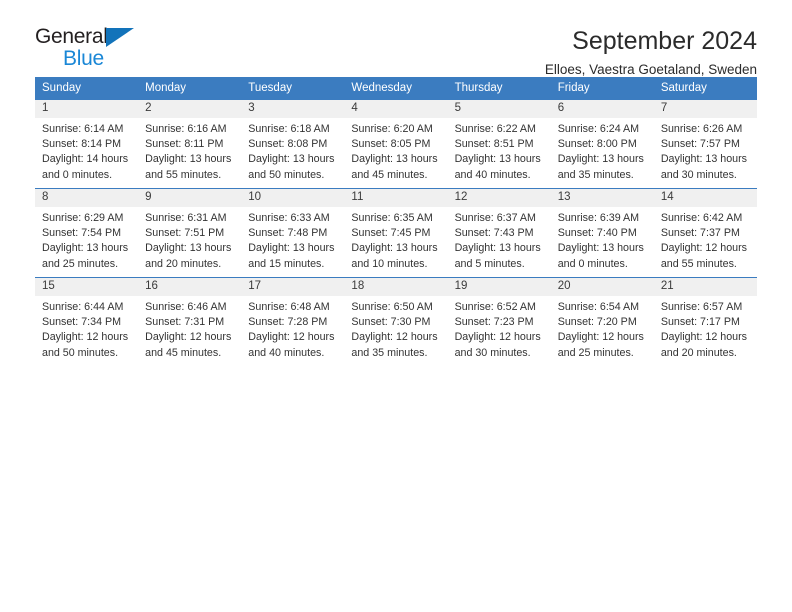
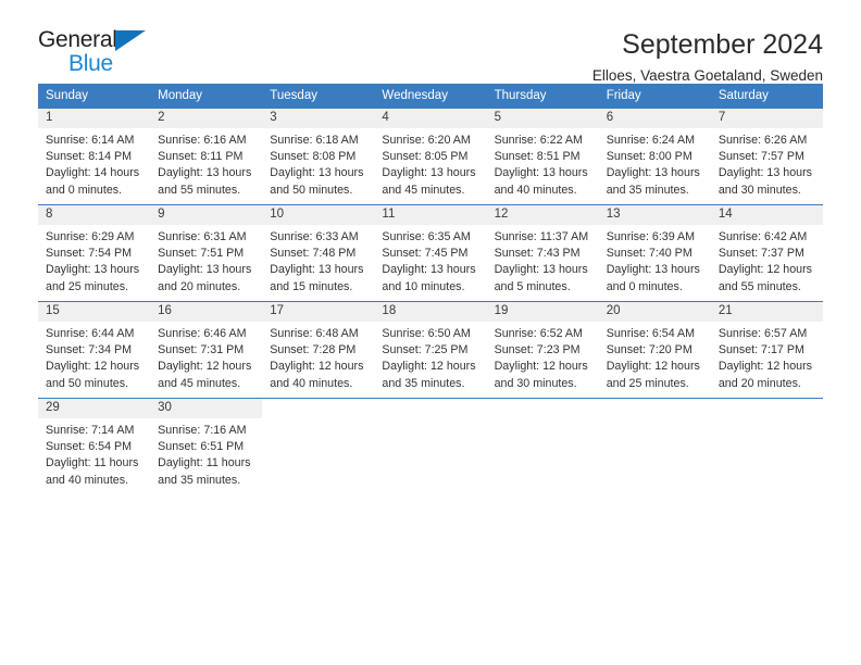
  General
  Blue
  September 2024
  Elloes, Vaestra Goetaland, Sweden
  Sunday	Monday	Tuesday	Wednesday	Thursday	Friday	Saturday
  1Sunrise: 6:14 AMSunset: 8:14 PMDaylight: 14 hours and 0 minutes.	2Sunrise: 6:16 AMSunset: 8:11 PMDaylight: 13 hours and 55 minutes.	3Sunrise: 6:18 AMSunset: 8:08 PMDaylight: 13 hours and 50 minutes.	4Sunrise: 6:20 AMSunset: 8:05 PMDaylight: 13 hours and 45 minutes.	5Sunrise: 6:22 AMSunset: 8:51 PMDaylight: 13 hours and 40 minutes.	6Sunrise: 6:24 AMSunset: 8:00 PMDaylight: 13 hours and 35 minutes.	7Sunrise: 6:26 AMSunset: 7:57 PMDaylight: 13 hours and 30 minutes.
- 8Sunrise: 6:29 AMSunset: 7:54 PMDaylight: 13 hours and 25 minutes.	9Sunrise: 6:31 AMSunset: 7:51 PMDaylight: 13 hours and 20 minutes.	10Sunrise: 6:33 AMSunset: 7:48 PMDaylight: 13 hours and 15 minutes.	11Sunrise: 6:35 AMSunset: 7:45 PMDaylight: 13 hours and 10 minutes.	12Sunrise: 6:37 AMSunset: 7:43 PMDaylight: 13 hours and 5 minutes.	13Sunrise: 6:39 AMSunset: 7:40 PMDaylight: 13 hours and 0 minutes.	14Sunrise: 6:42 AMSunset: 7:37 PMDaylight: 12 hours and 55 minutes.
+ 8Sunrise: 6:29 AMSunset: 7:54 PMDaylight: 13 hours and 25 minutes.	9Sunrise: 6:31 AMSunset: 7:51 PMDaylight: 13 hours and 20 minutes.	10Sunrise: 6:33 AMSunset: 7:48 PMDaylight: 13 hours and 15 minutes.	11Sunrise: 6:35 AMSunset: 7:45 PMDaylight: 13 hours and 10 minutes.	12Sunrise: 11:37 AMSunset: 7:43 PMDaylight: 13 hours and 5 minutes.	13Sunrise: 6:39 AMSunset: 7:40 PMDaylight: 13 hours and 0 minutes.	14Sunrise: 6:42 AMSunset: 7:37 PMDaylight: 12 hours and 55 minutes.
- 15Sunrise: 6:44 AMSunset: 7:34 PMDaylight: 12 hours and 50 minutes.	16Sunrise: 6:46 AMSunset: 7:31 PMDaylight: 12 hours and 45 minutes.	17Sunrise: 6:48 AMSunset: 7:28 PMDaylight: 12 hours and 40 minutes.	18Sunrise: 6:50 AMSunset: 7:30 PMDaylight: 12 hours and 35 minutes.	19Sunrise: 6:52 AMSunset: 7:23 PMDaylight: 12 hours and 30 minutes.	20Sunrise: 6:54 AMSunset: 7:20 PMDaylight: 12 hours and 25 minutes.	21Sunrise: 6:57 AMSunset: 7:17 PMDaylight: 12 hours and 20 minutes.
+ 15Sunrise: 6:44 AMSunset: 7:34 PMDaylight: 12 hours and 50 minutes.	16Sunrise: 6:46 AMSunset: 7:31 PMDaylight: 12 hours and 45 minutes.	17Sunrise: 6:48 AMSunset: 7:28 PMDaylight: 12 hours and 40 minutes.	18Sunrise: 6:50 AMSunset: 7:25 PMDaylight: 12 hours and 35 minutes.	19Sunrise: 6:52 AMSunset: 7:23 PMDaylight: 12 hours and 30 minutes.	20Sunrise: 6:54 AMSunset: 7:20 PMDaylight: 12 hours and 25 minutes.	21Sunrise: 6:57 AMSunset: 7:17 PMDaylight: 12 hours and 20 minutes.
+ 29Sunrise: 7:14 AMSunset: 6:54 PMDaylight: 11 hours and 40 minutes.	30Sunrise: 7:16 AMSunset: 6:51 PMDaylight: 11 hours and 35 minutes.
